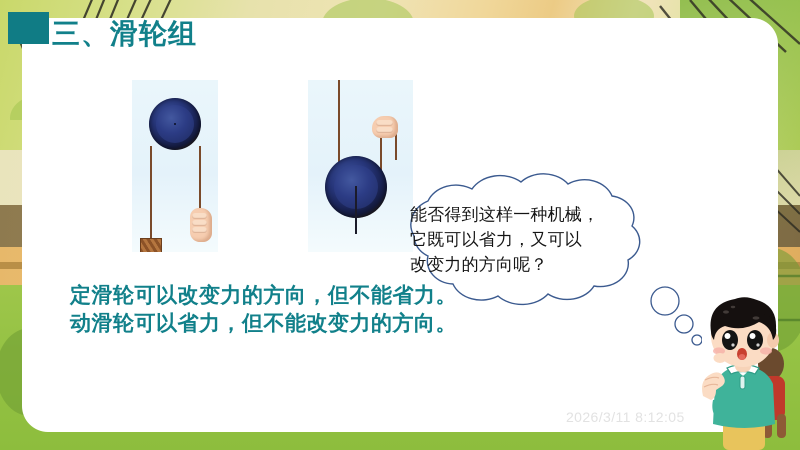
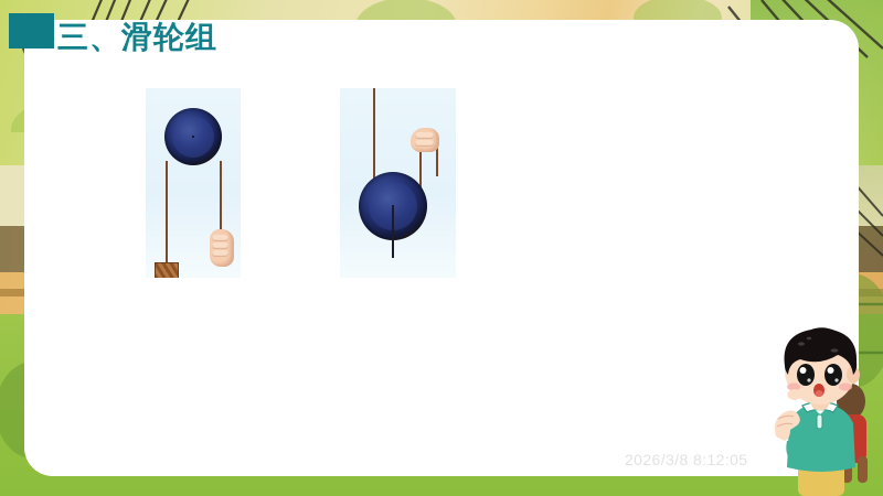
  三、滑轮组
- 定滑轮可以改变力的方向，但不能省力。
- 动滑轮可以省力，但不能改变力的方向。
- 能否得到这样一种机械，
- 它既可以省力，又可以
- 改变力的方向呢？
- 2026/3/11 8:12:05
+ 2026/3/8 8:12:05
